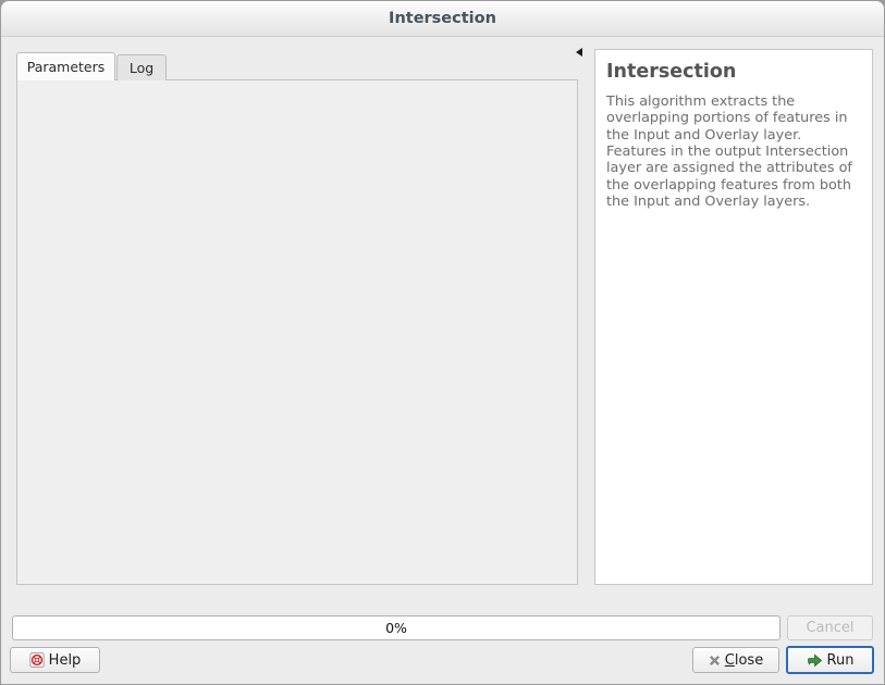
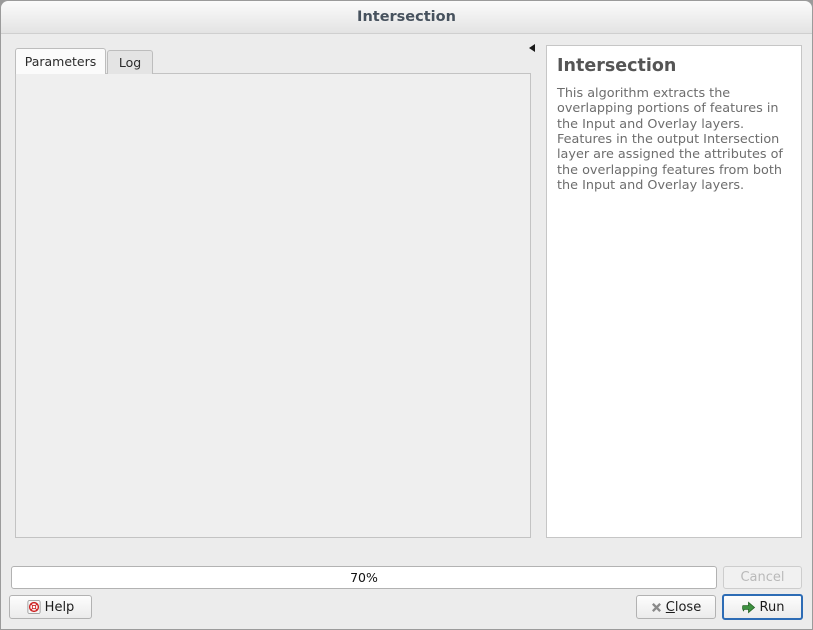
  Intersection
  Parameters
  Log
  Intersection
- This algorithm extracts the overlapping portions of features in the Input and Overlay layer. Features in the output Intersection layer are assigned the attributes of the overlapping features from both the Input and Overlay layers.
+ This algorithm extracts the overlapping portions of features in the Input and Overlay layers. Features in the output Intersection layer are assigned the attributes of the overlapping features from both the Input and Overlay layers.
- 0%
+ 70%
  Cancel
  Help
  Close
  Run
